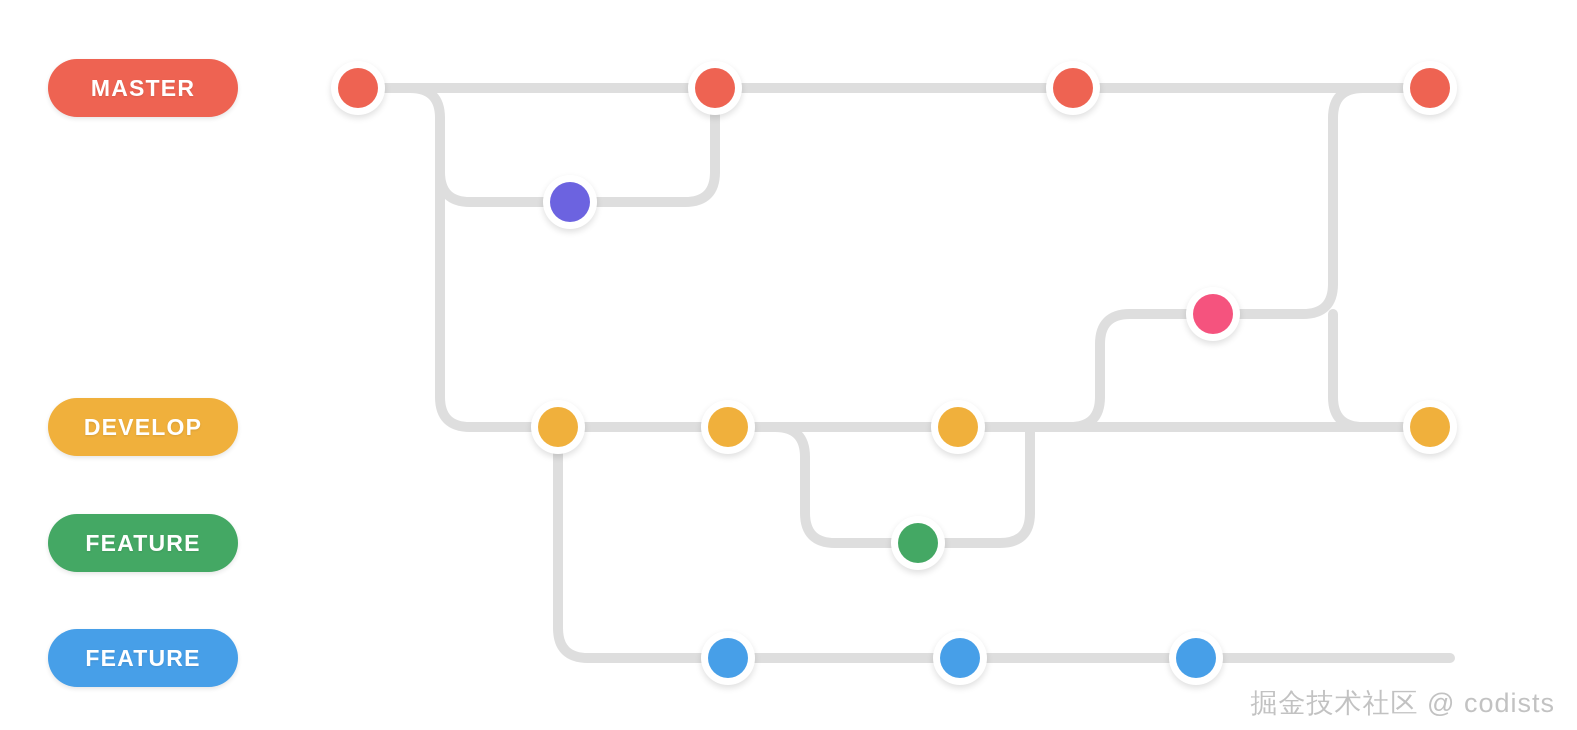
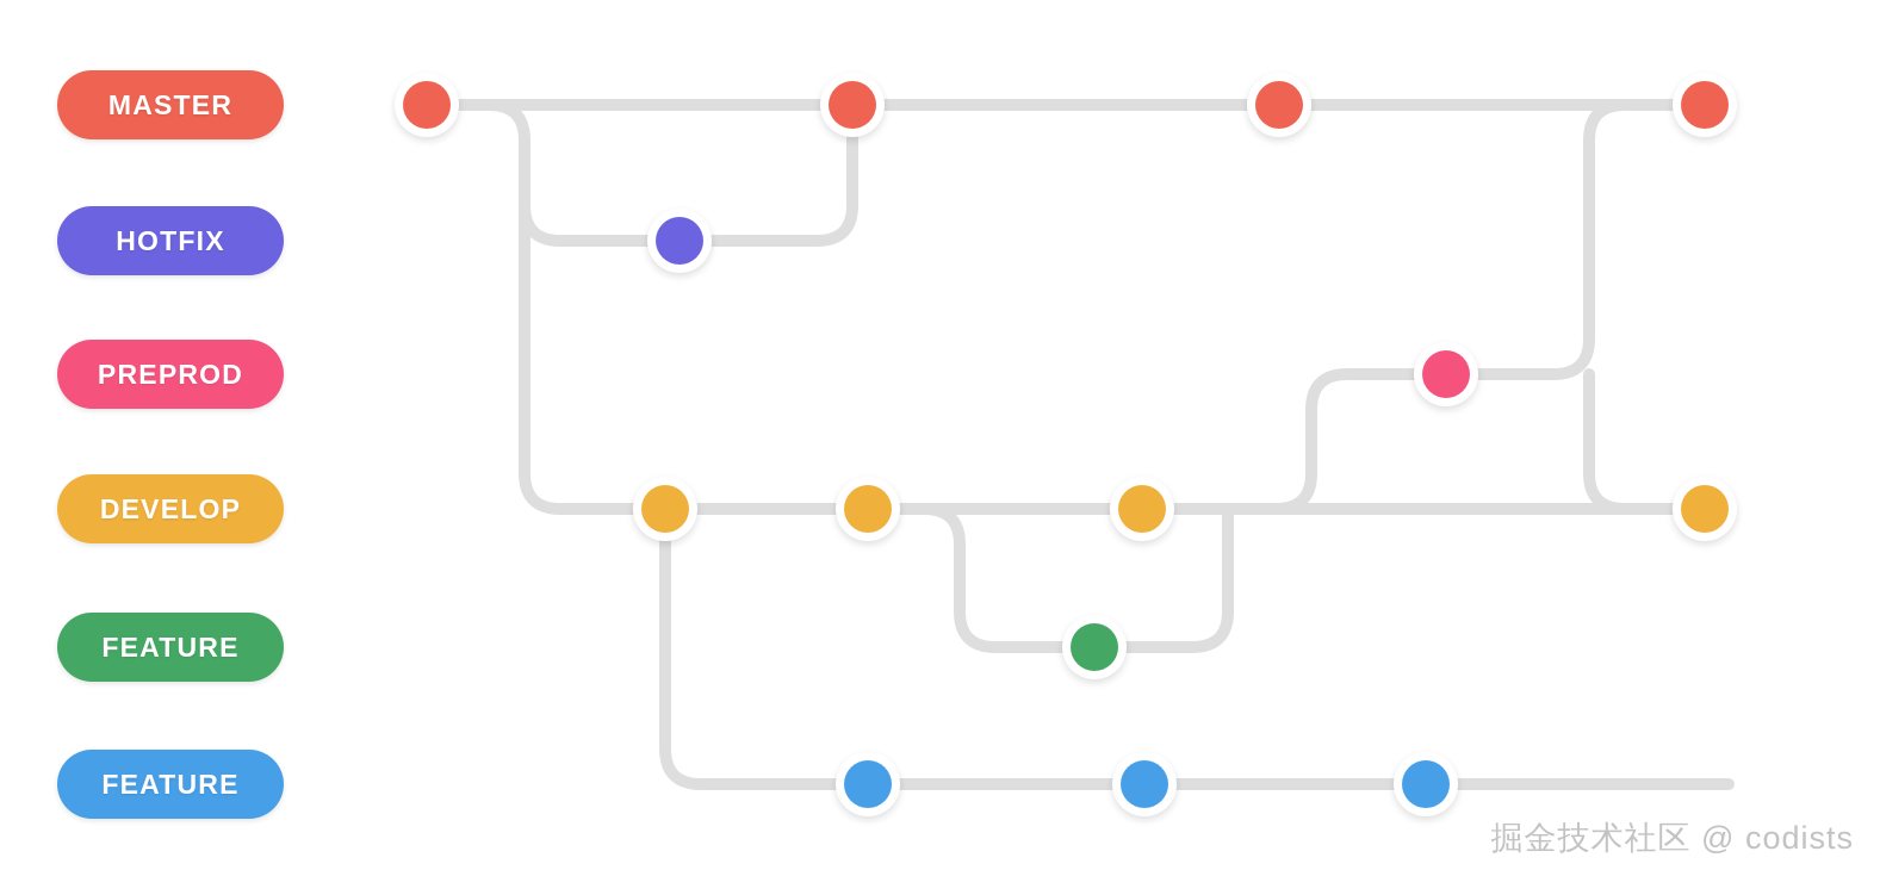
  MASTER
+ HOTFIX
+ PREPROD
  DEVELOP
  FEATURE
  FEATURE
  掘金技术社区 @ codists
